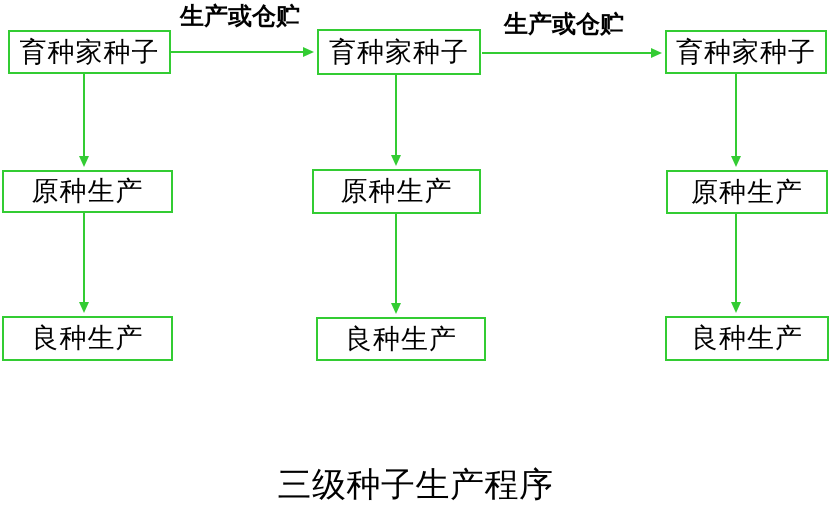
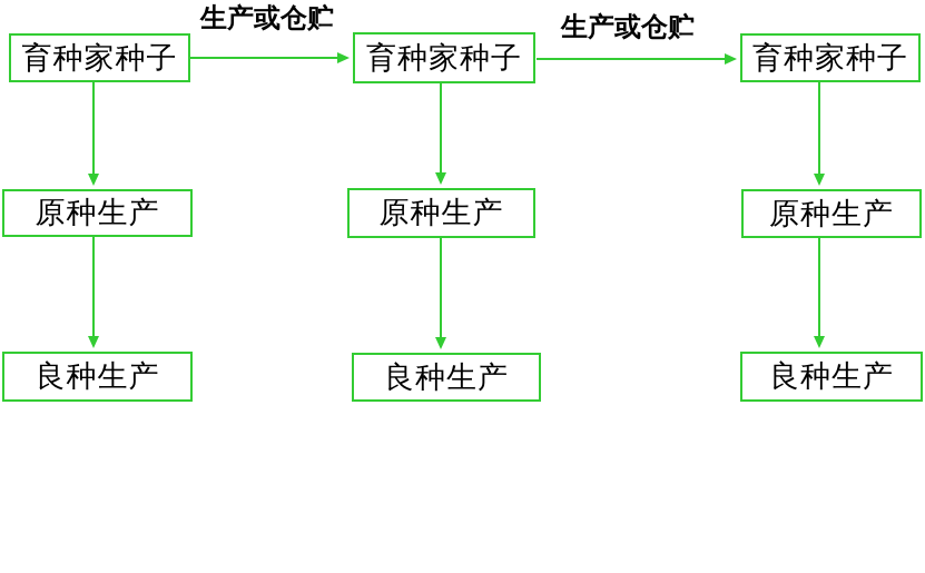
  育种家种子
  育种家种子
  育种家种子
  原种生产
  原种生产
  原种生产
  良种生产
  良种生产
  良种生产
  生产或仓贮
  生产或仓贮
- 三级种子生产程序
